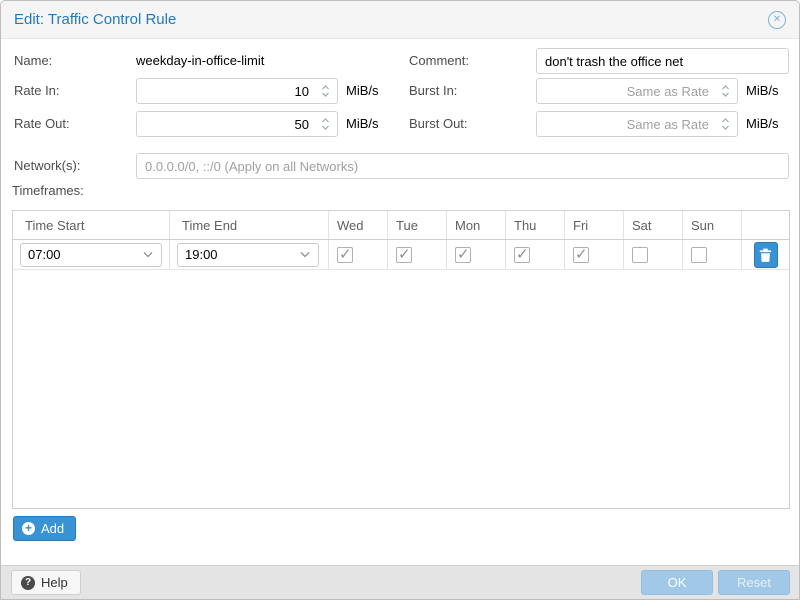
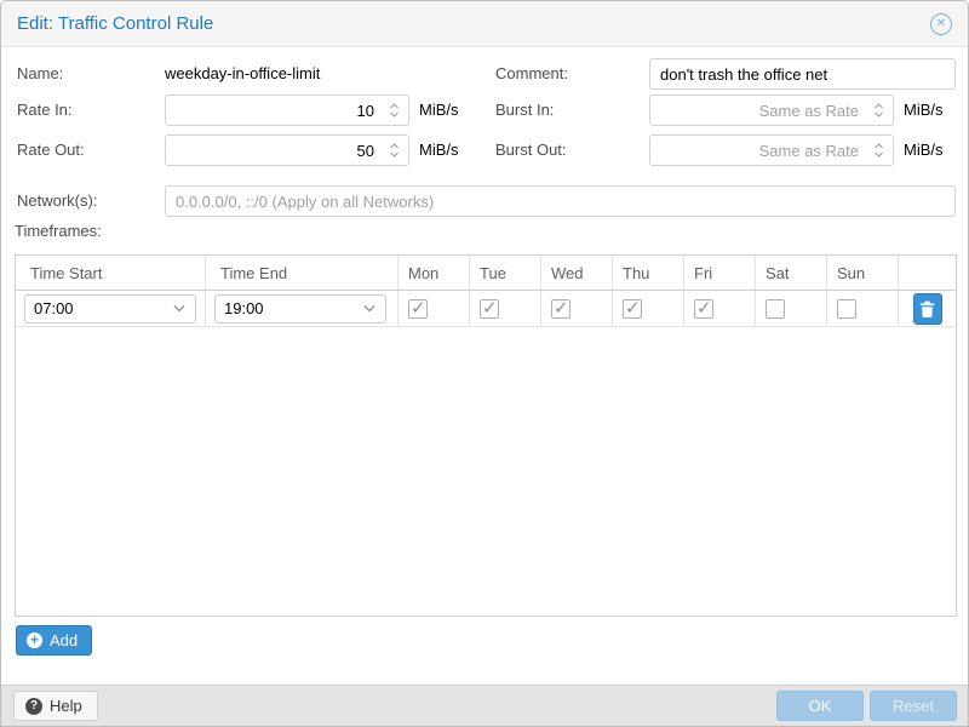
  Edit: Traffic Control Rule
  ✕
  Name:
  weekday-in-office-limit
  Rate In:
  10
  MiB/s
  Rate Out:
  50
  MiB/s
  Comment:
  don't trash the office net
  Burst In:
  Same as Rate
  MiB/s
  Burst Out:
  Same as Rate
  MiB/s
  Network(s):
  0.0.0.0/0, ::/0 (Apply on all Networks)
  Timeframes:
  Time Start
  Time End
- Wed
+ Mon
  Tue
- Mon
+ Wed
  Thu
  Fri
  Sat
  Sun
  07:00
  19:00
  +
  Add
  ?
  Help
  OK
  Reset
